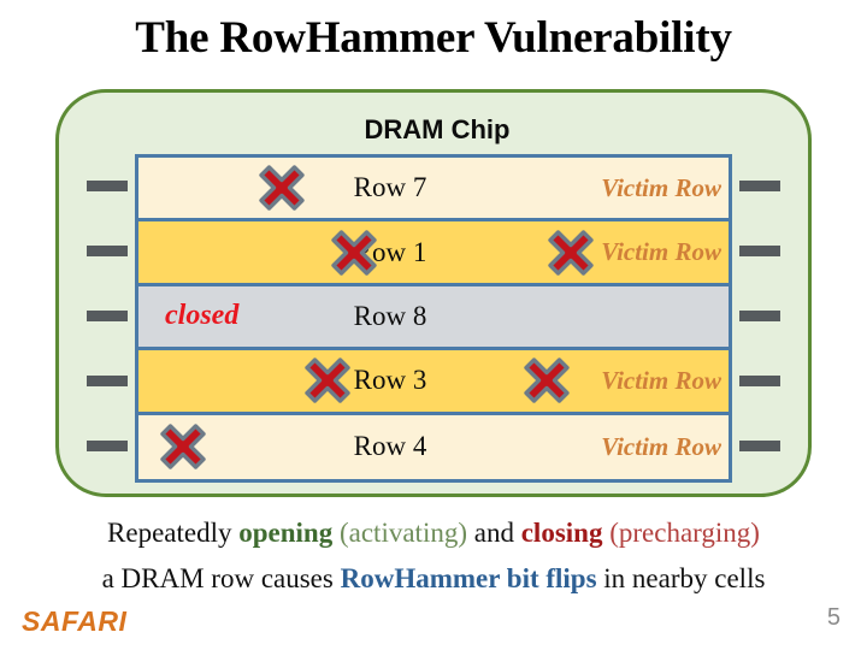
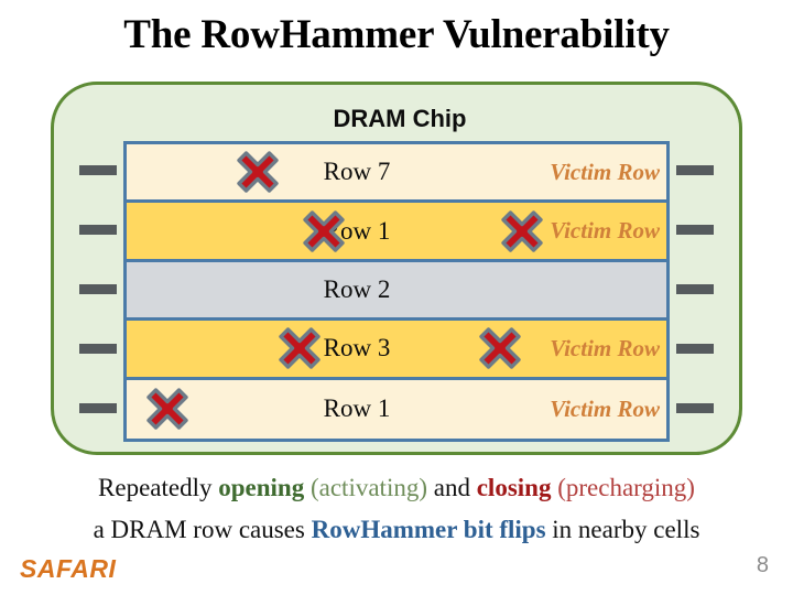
  The RowHammer Vulnerability
  DRAM Chip
  Row 7
  Victim Row
  ow 1
  Victim Row
- Row 8
+ Row 2
- closed
  Row 3
  Victim Row
- Row 4
+ Row 1
  Victim Row
  Repeatedly opening (activating) and closing (precharging)
  a DRAM row causes RowHammer bit flips in nearby cells
  SAFARI
- 5
+ 8
